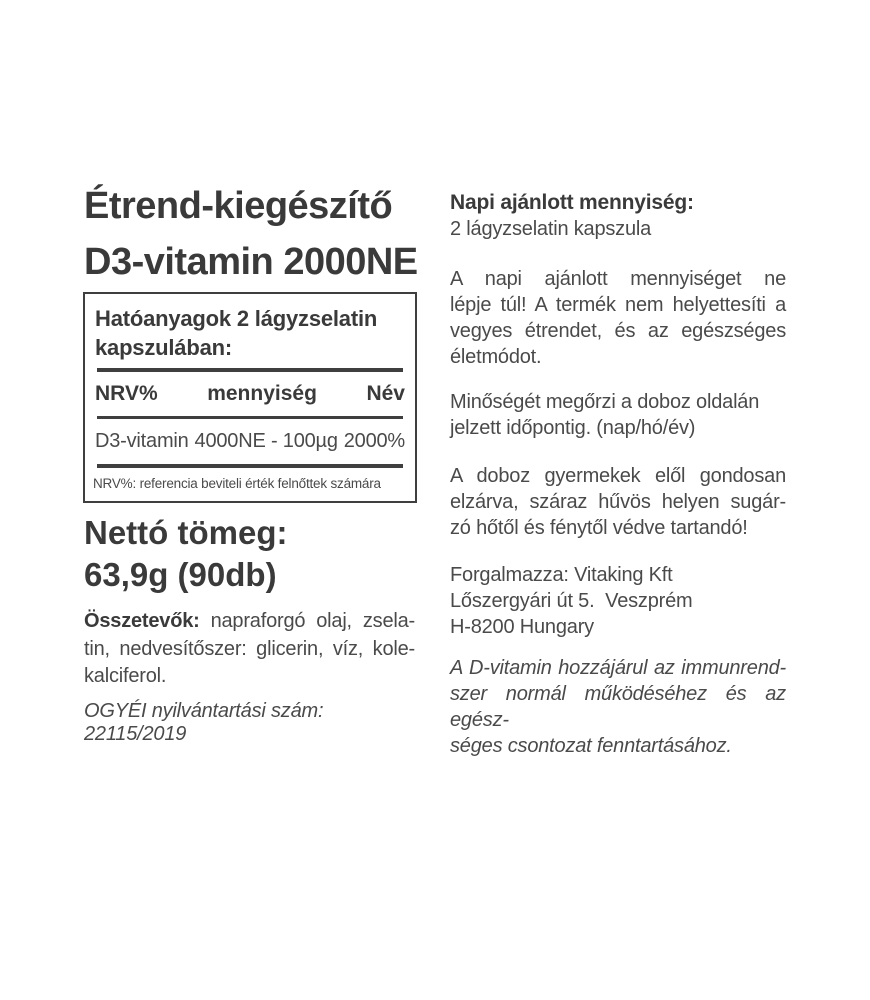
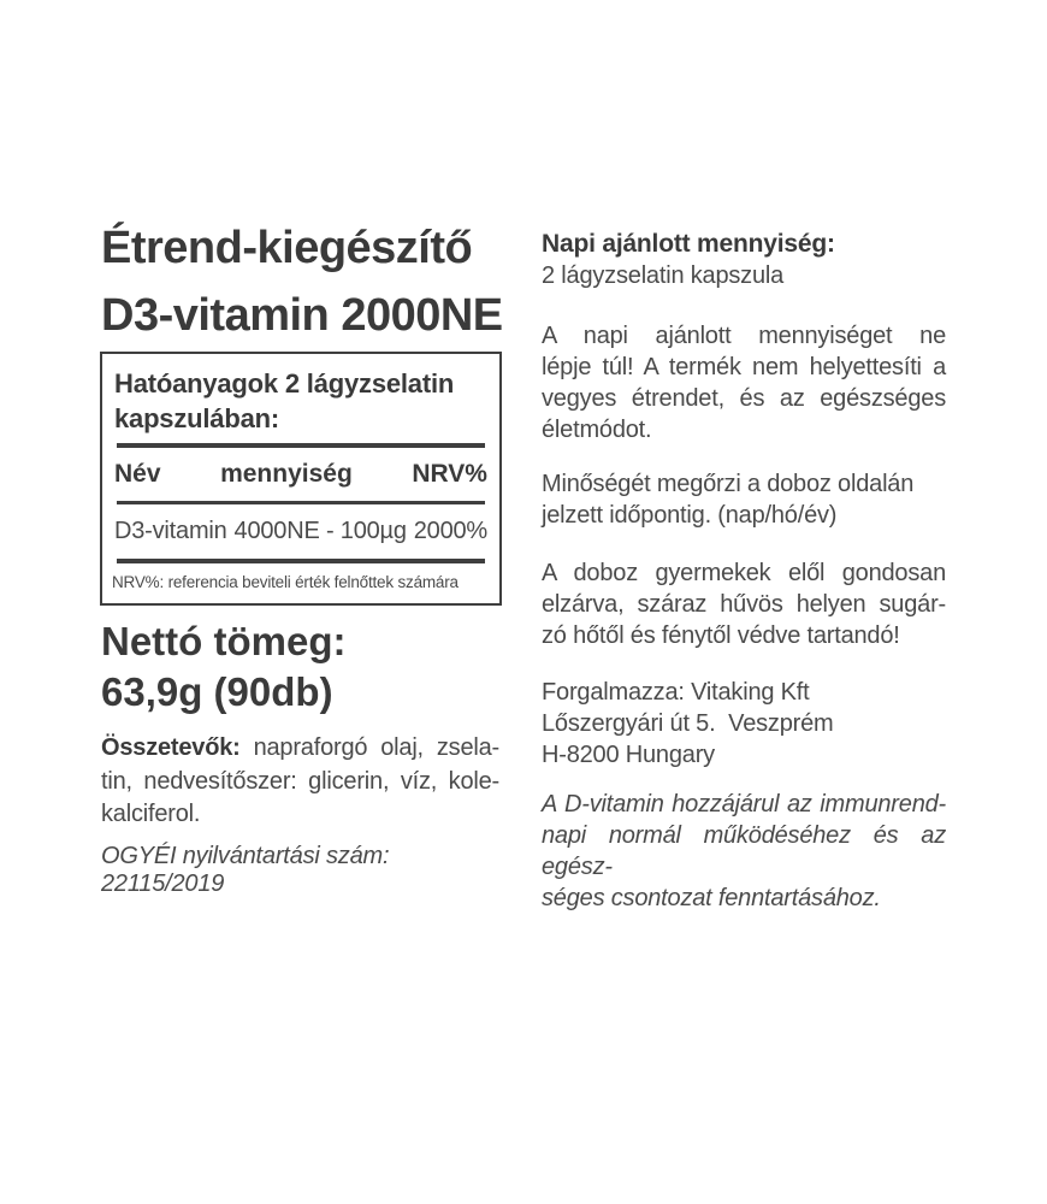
  Étrend-kiegészítő
  D3-vitamin 2000NE
  Hatóanyagok 2 lágyzselatin
  kapszulában:
- NRV%
+ Név
  mennyiség
- Név
+ NRV%
  D3-vitamin
  4000NE - 100µg
  2000%
  NRV%: referencia beviteli érték felnőttek számára
  Nettó tömeg:
  63,9g (90db)
  Összetevők: napraforgó olaj, zsela-
  tin, nedvesítőszer: glicerin, víz, kole-
  kalciferol.
  OGYÉI nyilvántartási szám: 22115/2019
  Napi ajánlott mennyiség:
  2 lágyzselatin kapszula
  A napi ajánlott mennyiséget ne
  lépje túl! A termék nem helyettesíti a
  vegyes étrendet, és az egészséges
  életmódot.
  Minőségét megőrzi a doboz oldalán
  jelzett időpontig. (nap/hó/év)
  A doboz gyermekek elől gondosan
  elzárva, száraz hűvös helyen sugár-
  zó hőtől és fénytől védve tartandó!
  Forgalmazza: Vitaking Kft
  Lőszergyári út 5. Veszprém
  H-8200 Hungary
  A D-vitamin hozzájárul az immunrend-
- szer normál működéséhez és az egész-
+ napi normál működéséhez és az egész-
  séges csontozat fenntartásához.
